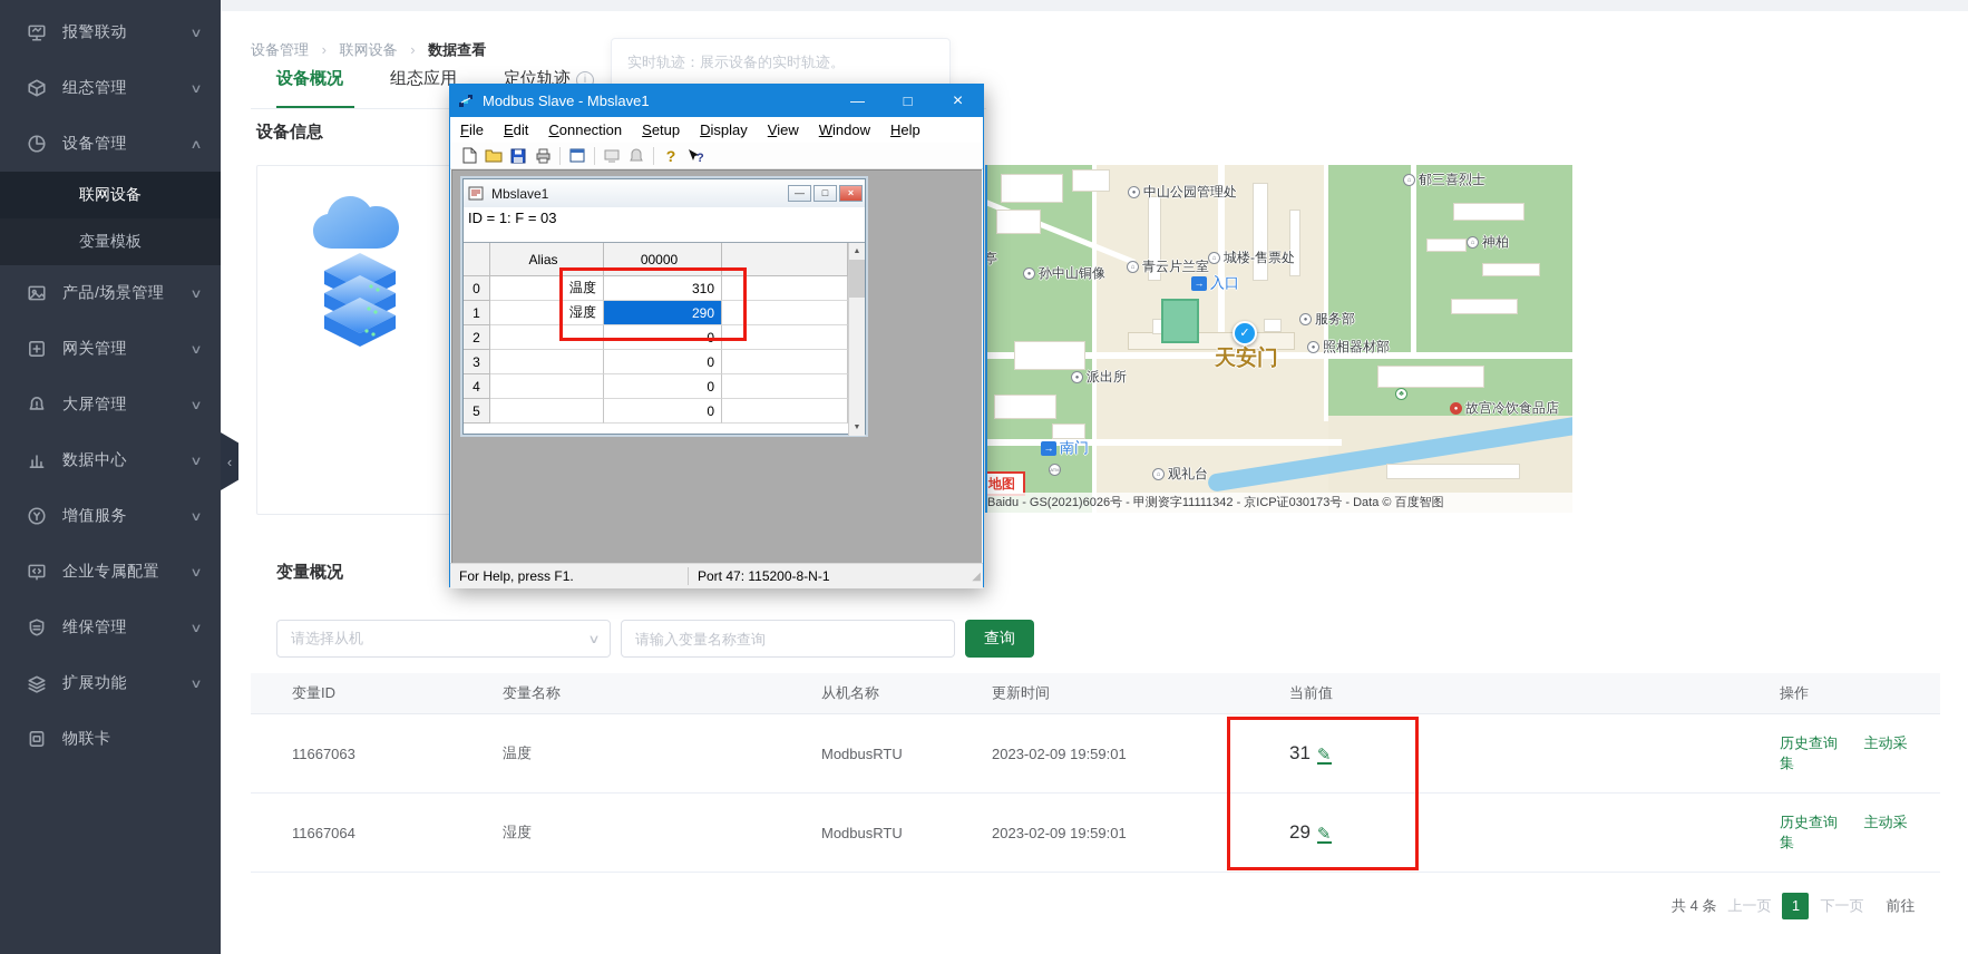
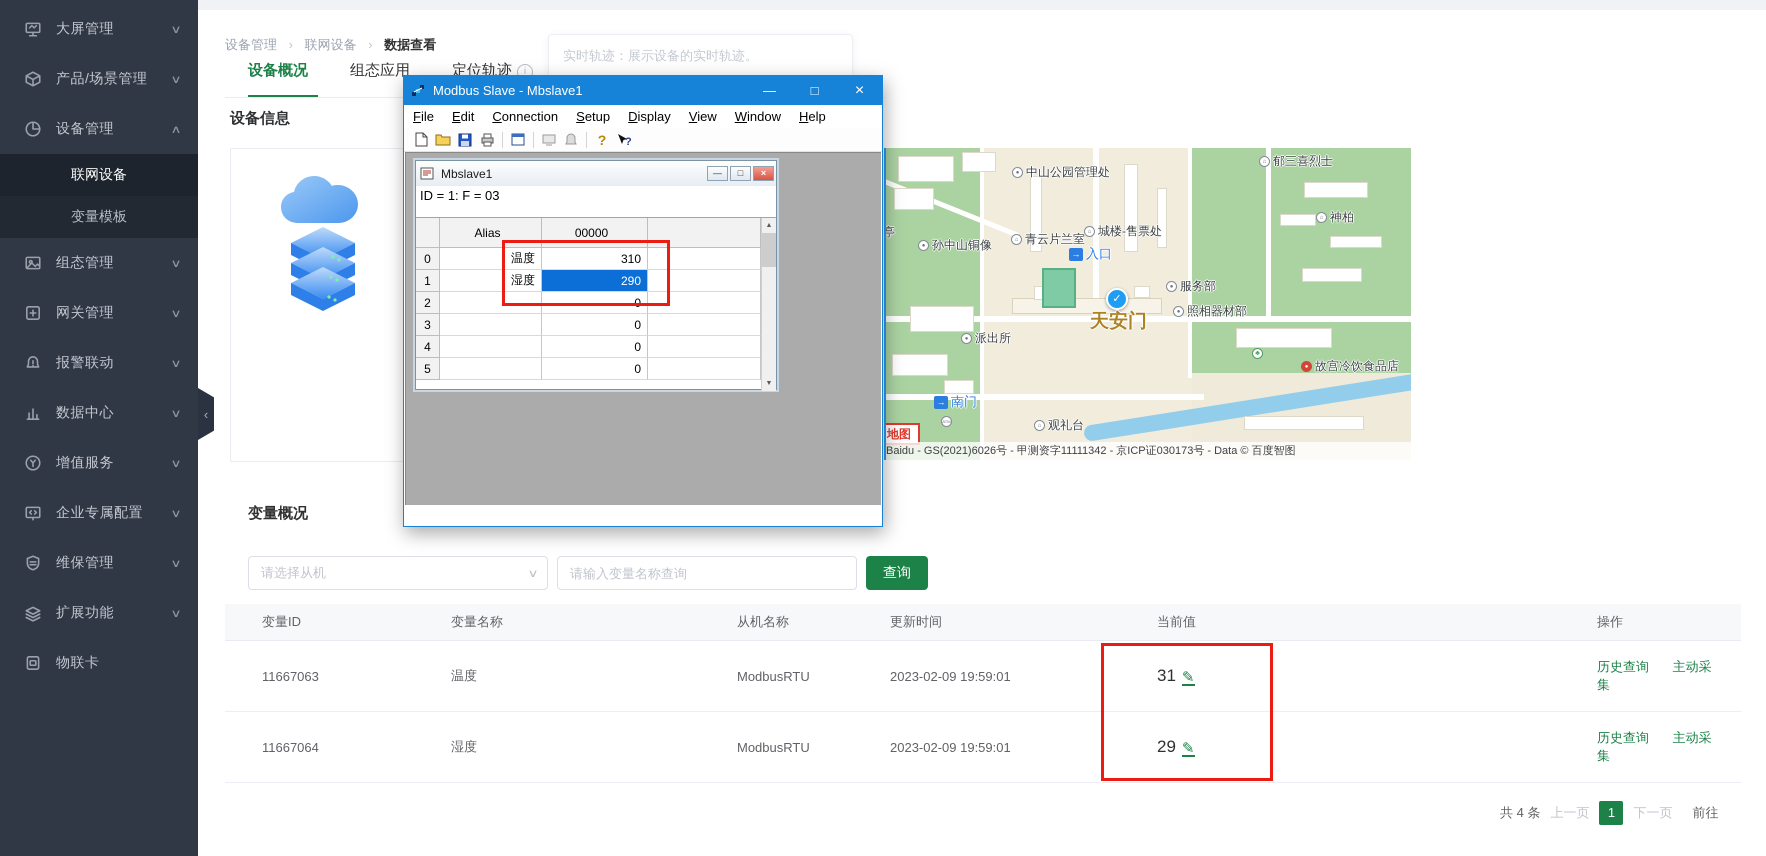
- 报警联动
+ 大屏管理
  ∨
- 组态管理
+ 产品/场景管理
  ∨
  设备管理
  ∧
  联网设备
  变量模板
- 产品/场景管理
+ 组态管理
  ∨
  网关管理
  ∨
- 大屏管理
+ 报警联动
  ∨
  数据中心
  ∨
  增值服务
  ∨
  企业专属配置
  ∨
  维保管理
  ∨
  扩展功能
  ∨
  物联卡
  ‹
  设备管理 › 联网设备 › 数据查看
  设备概况
  组态应用
  定位轨迹 i
  实时轨迹：展示设备的实时轨迹。
  设备信息
  郁三喜烈士
  中山公园管理处
  神柏
  城楼-售票处
  青云片兰室
  孙中山铜像
  →
  入口
  服务部
  照相器材部
  派出所
  故宫冷饮食品店
  →
  南门
  观礼台
  亭
  ✓
  天安门
  地图
  Baidu - GS(2021)6026号 - 甲测资字11111342 - 京ICP证030173号 - Data © 百度智图
  变量概况
  请选择从机
  ∨
  请输入变量名称查询
  查询
  变量ID
  变量名称
  从机名称
  更新时间
  当前值
  操作
  11667063
  温度
  ModbusRTU
  2023-02-09 19:59:01
  31 ✎
  历史查询 主动采集
  11667064
  湿度
  ModbusRTU
  2023-02-09 19:59:01
  29 ✎
  历史查询 主动采集
  共 4 条
  上一页
  1
  下一页
  前往
  Modbus Slave - Mbslave1
  —
  □
  ×
  File
  Edit
  Connection
  Setup
  Display
  View
  Window
  Help
  ?
  ?
  Mbslave1
  —
  □
  ×
  ID = 1: F = 03
  Alias
  00000
  0
  温度
  310
  1
  湿度
  290
  2
  0
  3
  0
  4
  0
  5
  0
- For Help, press F1.
- Port 47: 115200-8-N-1
- ◢
